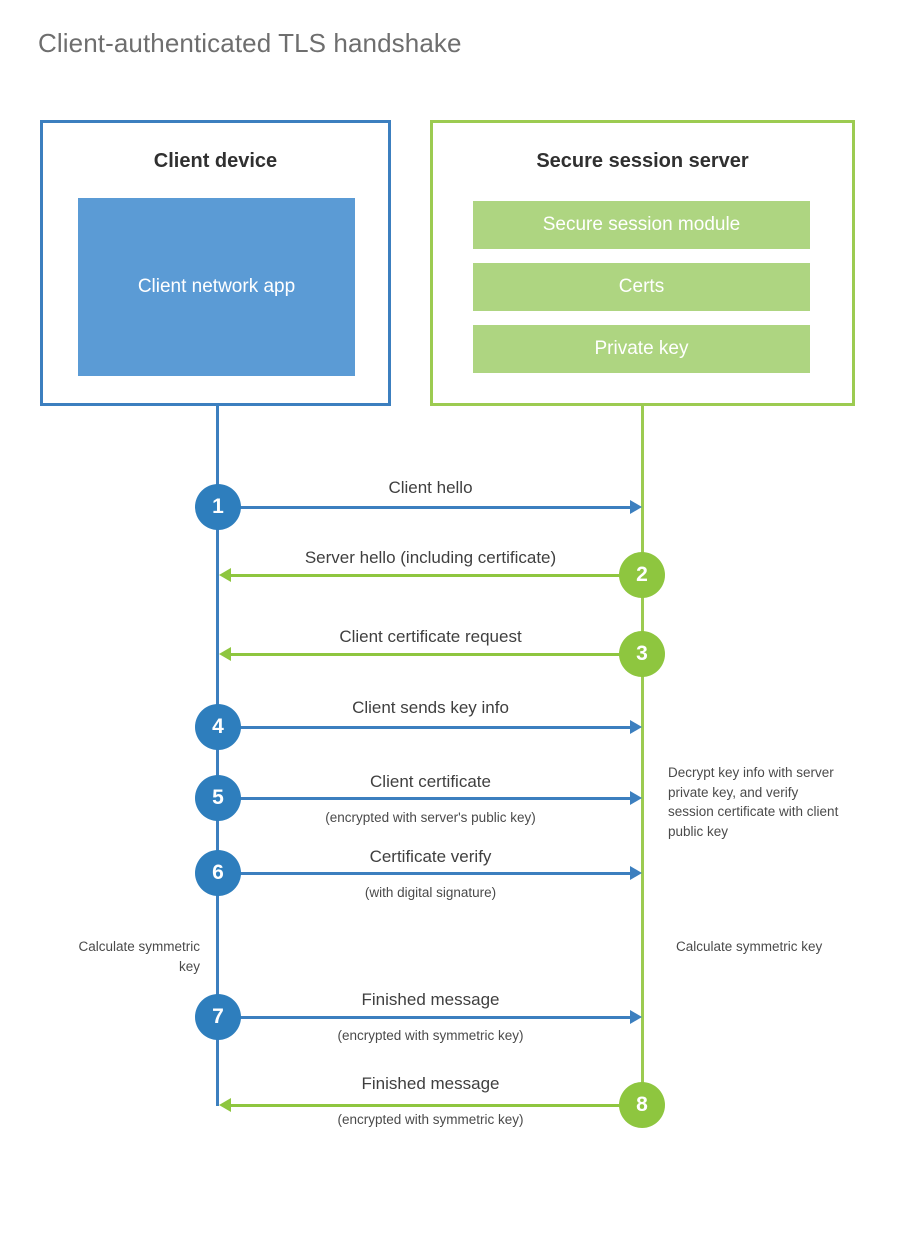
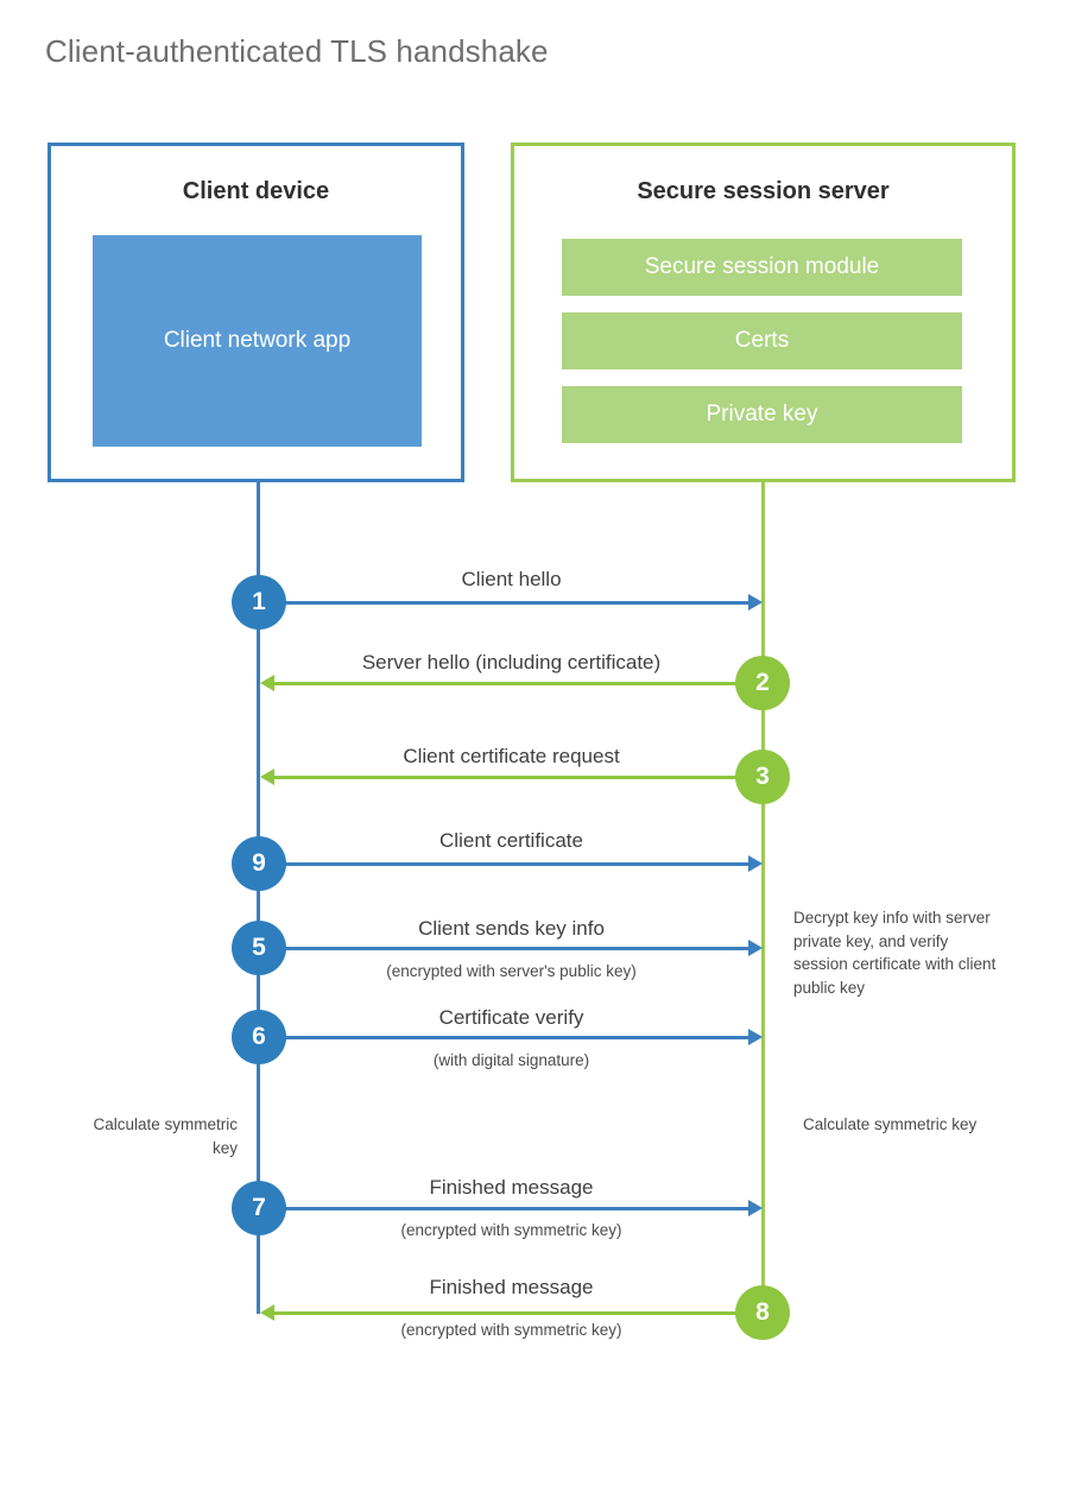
  Client-authenticated TLS handshake
  Client device
  Client network app
  Secure session server
  Secure session module
  Certs
  Private key
  Client hello
  1
  Server hello (including certificate)
  2
  Client certificate request
  3
- Client sends key info
+ Client certificate
- 4
+ 9
- Client certificate
+ Client sends key info
  (encrypted with server's public key)
  5
  Certificate verify
  (with digital signature)
  6
  Finished message
  (encrypted with symmetric key)
  7
  Finished message
  (encrypted with symmetric key)
  8
  Decrypt key info with server private key, and verify session certificate with client public key
  Calculate symmetric key
  Calculate symmetric key
